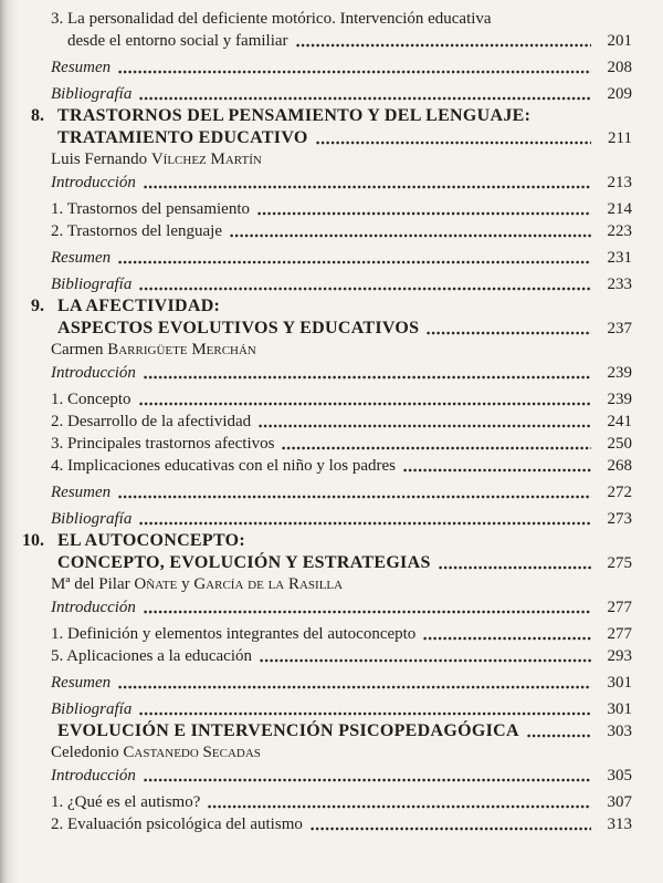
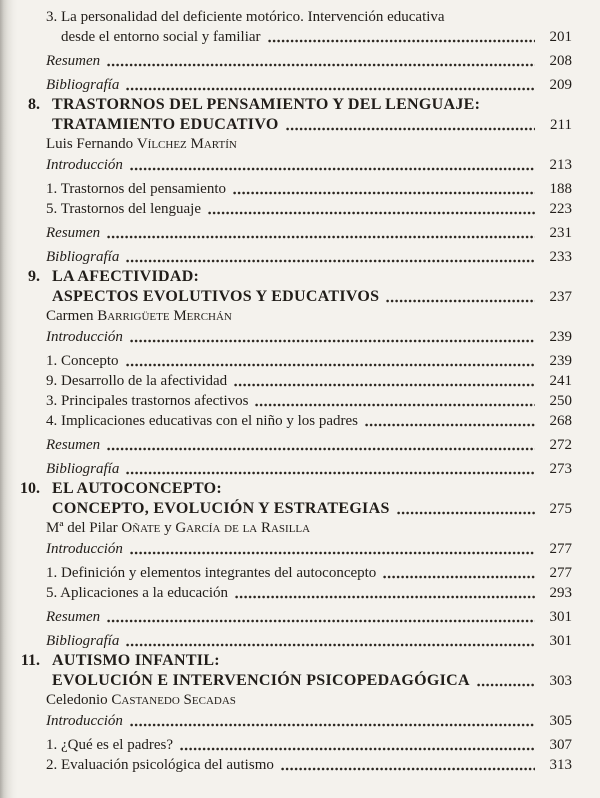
  3. La personalidad del deficiente motórico. Intervención educativa
  desde el entorno social y familiar
  201
  Resumen
  208
  Bibliografía
  209
  8.
  TRASTORNOS DEL PENSAMIENTO Y DEL LENGUAJE:
  TRATAMIENTO EDUCATIVO
  211
  Luis Fernando Vílchez Martín
  Introducción
  213
  1. Trastornos del pensamiento
- 214
+ 188
- 2. Trastornos del lenguaje
+ 5. Trastornos del lenguaje
  223
  Resumen
  231
  Bibliografía
  233
  9.
  LA AFECTIVIDAD:
  ASPECTOS EVOLUTIVOS Y EDUCATIVOS
  237
  Carmen Barrigüete Merchán
  Introducción
  239
  1. Concepto
  239
- 2. Desarrollo de la afectividad
+ 9. Desarrollo de la afectividad
  241
  3. Principales trastornos afectivos
  250
  4. Implicaciones educativas con el niño y los padres
  268
  Resumen
  272
  Bibliografía
  273
  10.
  EL AUTOCONCEPTO:
  CONCEPTO, EVOLUCIÓN Y ESTRATEGIAS
  275
  Mª del Pilar Oñate y García de la Rasilla
  Introducción
  277
  1. Definición y elementos integrantes del autoconcepto
  277
  5. Aplicaciones a la educación
  293
  Resumen
  301
  Bibliografía
  301
+ 11.
+ AUTISMO INFANTIL:
  EVOLUCIÓN E INTERVENCIÓN PSICOPEDAGÓGICA
  303
  Celedonio Castanedo Secadas
  Introducción
  305
- 1. ¿Qué es el autismo?
+ 1. ¿Qué es el padres?
  307
  2. Evaluación psicológica del autismo
  313
